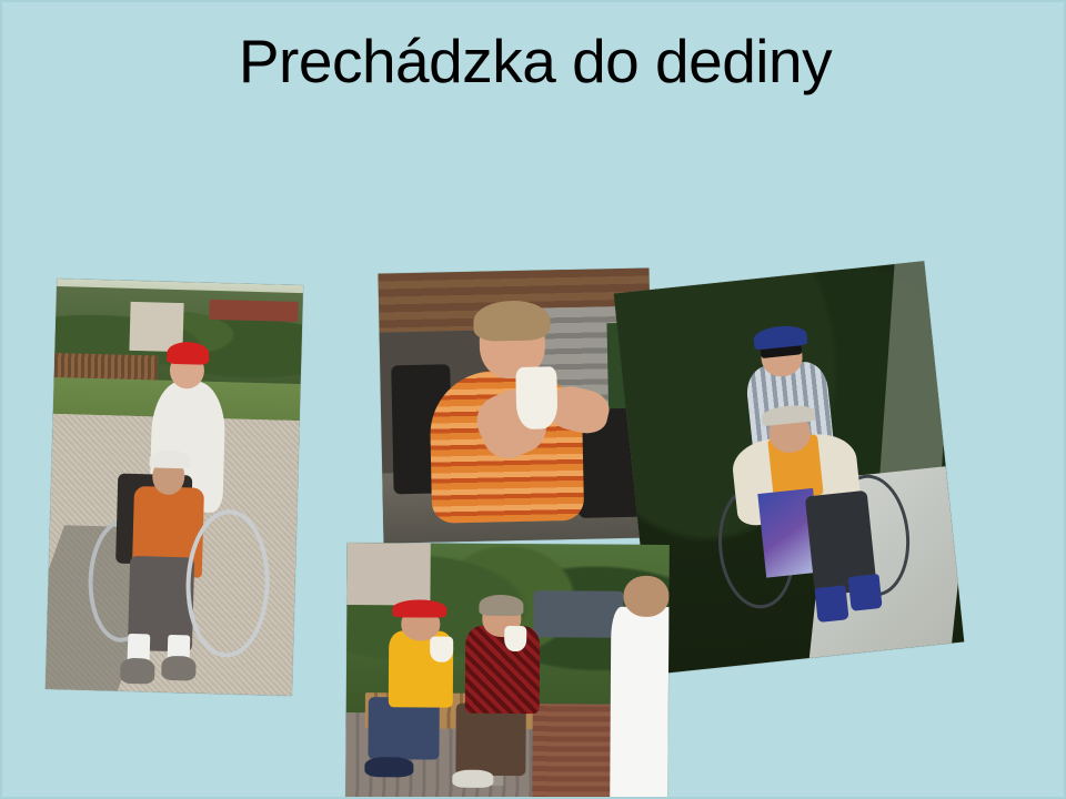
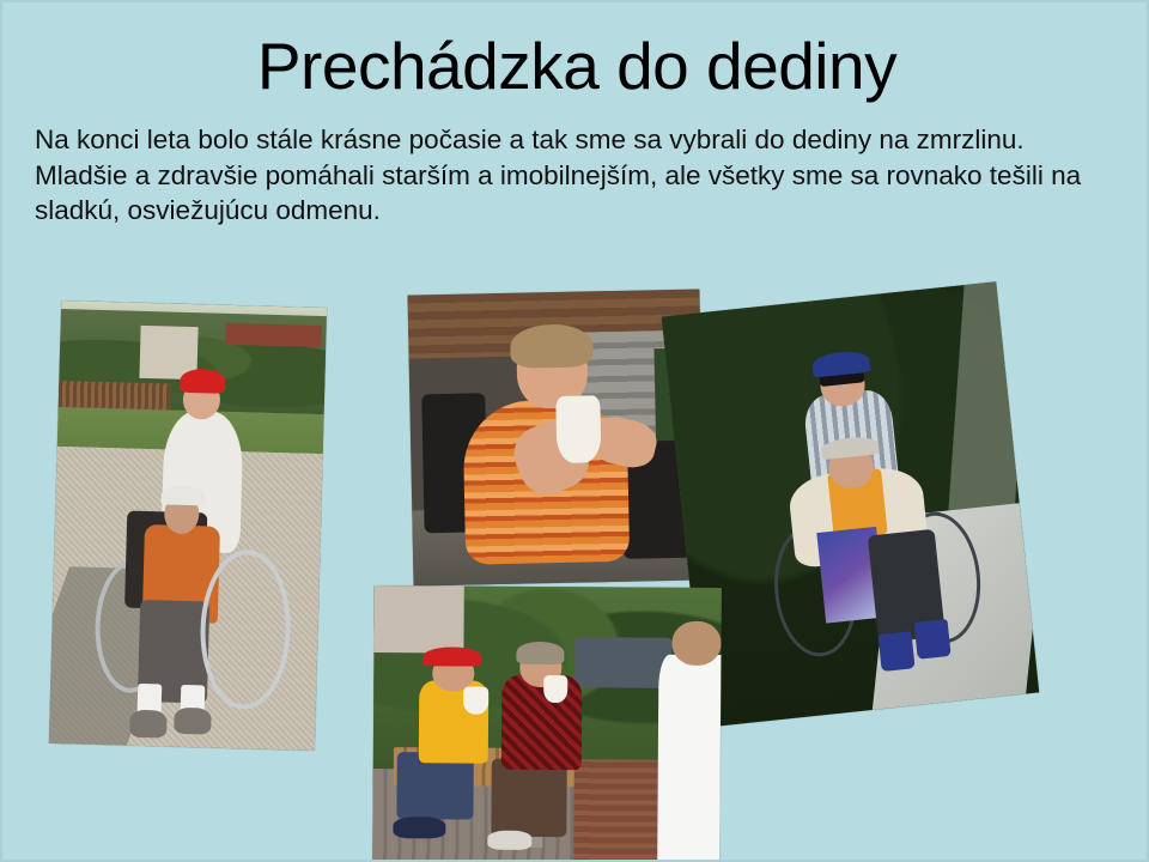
  Prechádzka do dediny
+ Na konci leta bolo stále krásne počasie a tak sme sa vybrali do dediny na zmrzlinu. Mladšie a zdravšie pomáhali starším a imobilnejším, ale všetky sme sa rovnako tešili na sladkú, osviežujúcu odmenu.
